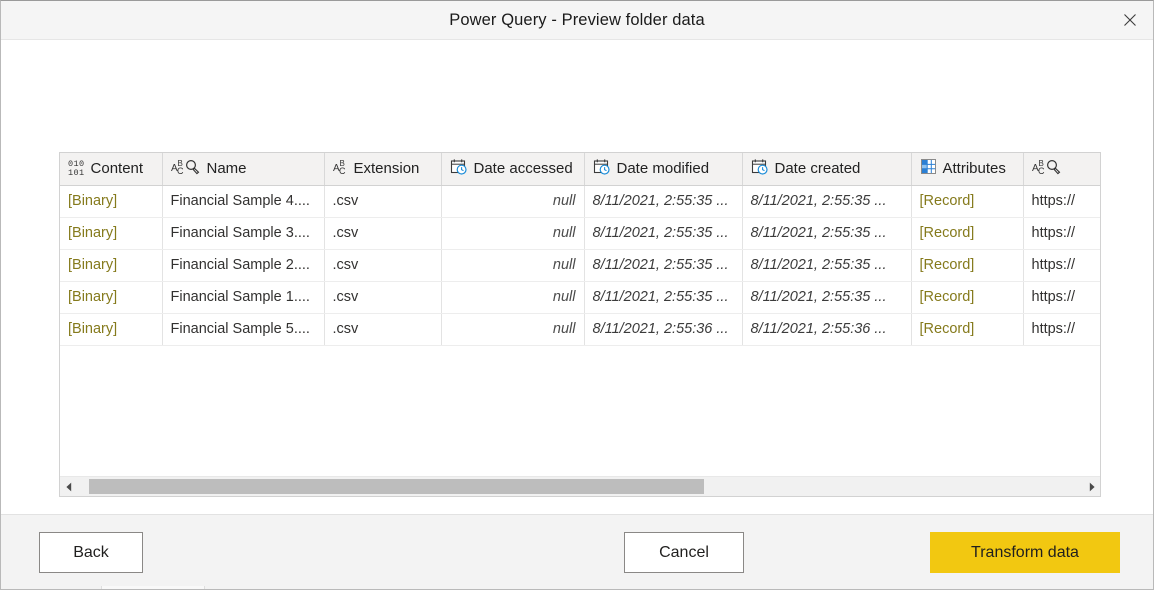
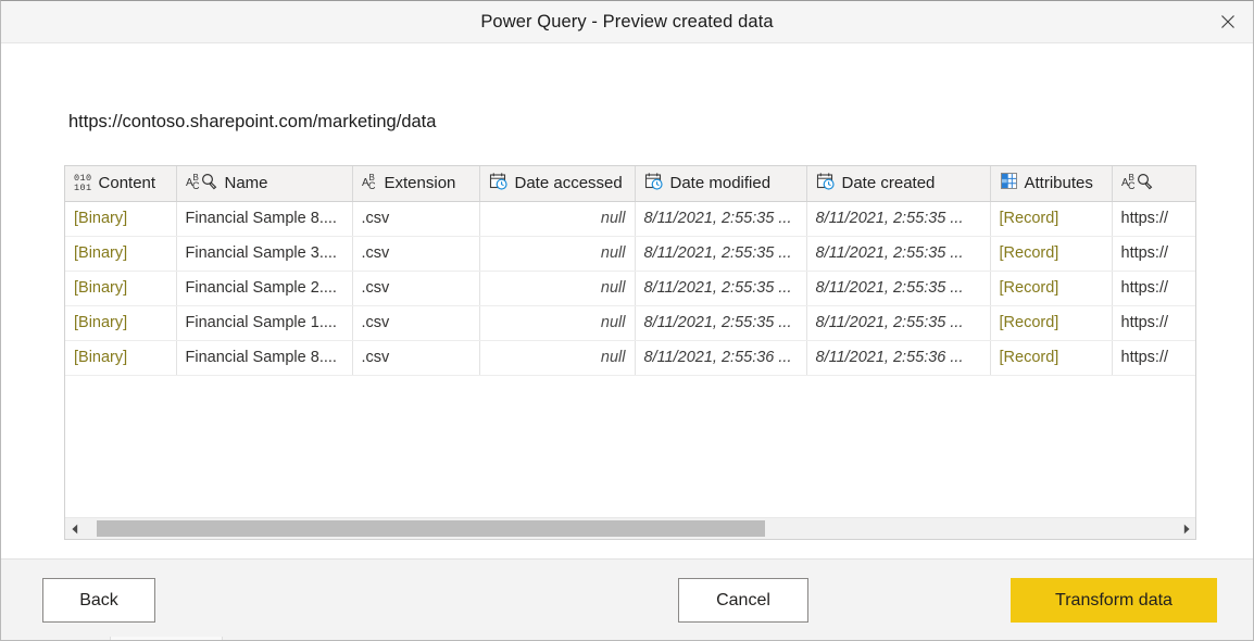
- Power Query - Preview folder data
+ Power Query - Preview created data
+ https://contoso.sharepoint.com/marketing/data
  010101 Content	A B C Name	A B C Extension	Date accessed	Date modified	Date created	Attributes	A B C
- [Binary]	Financial Sample 4....	.csv	null	8/11/2021, 2:55:35 ...	8/11/2021, 2:55:35 ...	[Record]	https://
+ [Binary]	Financial Sample 8....	.csv	null	8/11/2021, 2:55:35 ...	8/11/2021, 2:55:35 ...	[Record]	https://
  [Binary]	Financial Sample 3....	.csv	null	8/11/2021, 2:55:35 ...	8/11/2021, 2:55:35 ...	[Record]	https://
  [Binary]	Financial Sample 2....	.csv	null	8/11/2021, 2:55:35 ...	8/11/2021, 2:55:35 ...	[Record]	https://
  [Binary]	Financial Sample 1....	.csv	null	8/11/2021, 2:55:35 ...	8/11/2021, 2:55:35 ...	[Record]	https://
- [Binary]	Financial Sample 5....	.csv	null	8/11/2021, 2:55:36 ...	8/11/2021, 2:55:36 ...	[Record]	https://
+ [Binary]	Financial Sample 8....	.csv	null	8/11/2021, 2:55:36 ...	8/11/2021, 2:55:36 ...	[Record]	https://
  Back
  Cancel
  Transform data
